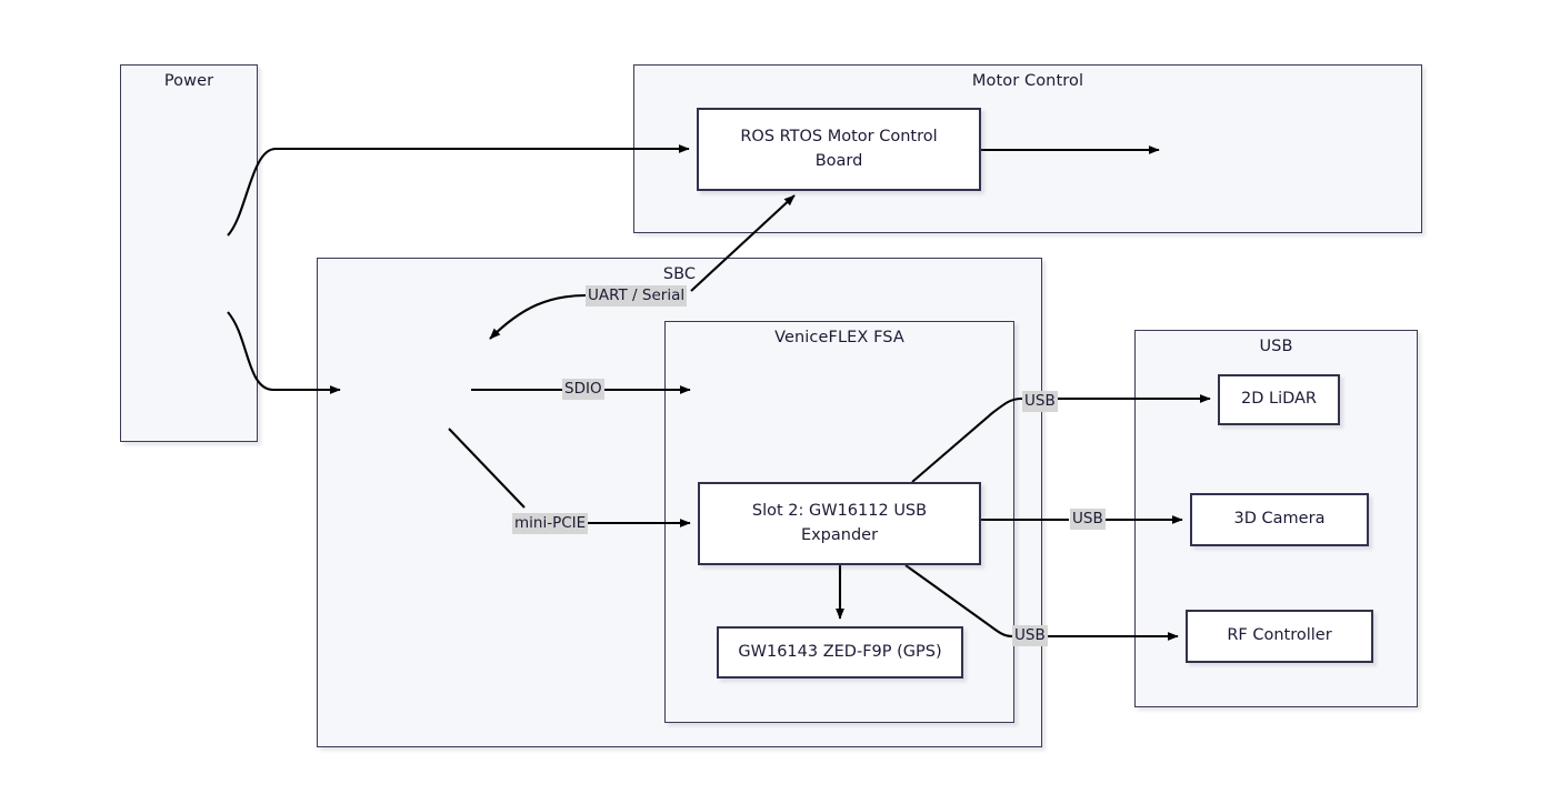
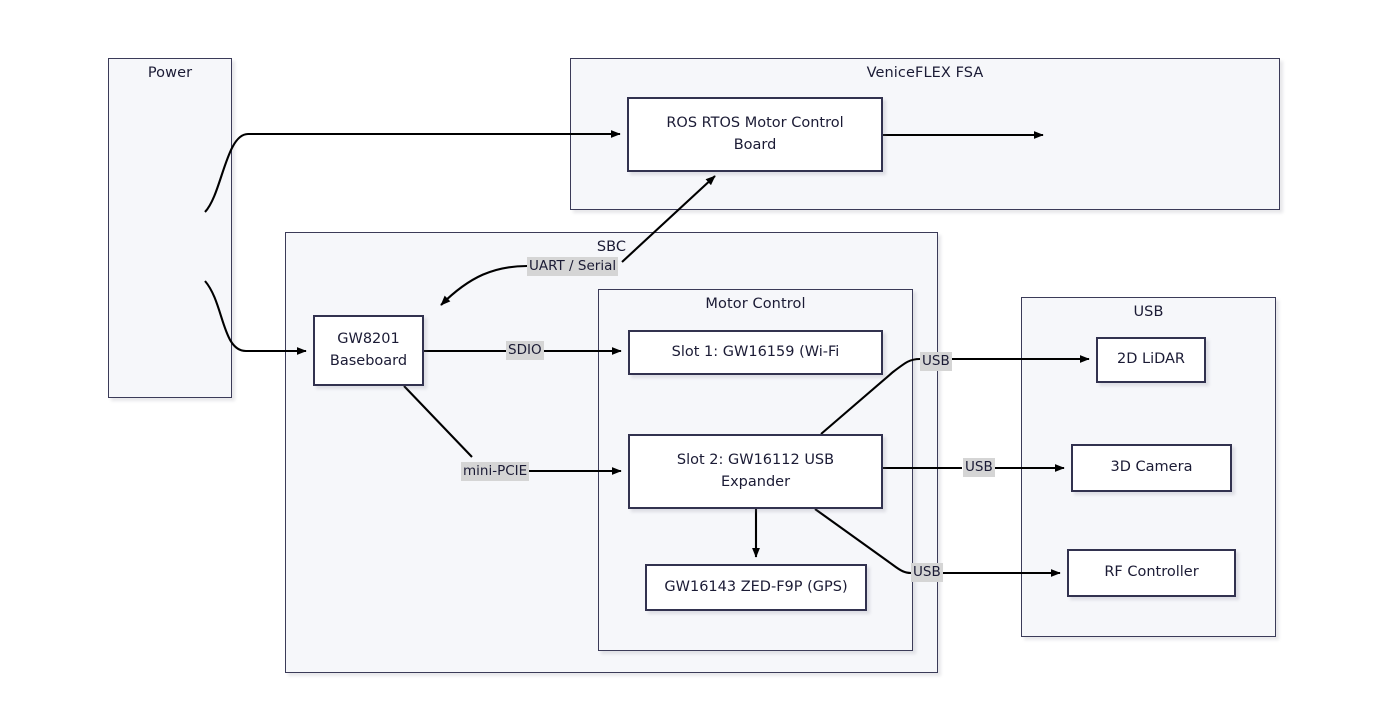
  Power
- Motor Control
+ VeniceFLEX FSA
  SBC
- VeniceFLEX FSA
+ Motor Control
  USB
  ROS RTOS Motor Control
  Board
+ GW8201
+ Baseboard
+ Slot 1: GW16159 (Wi-Fi
  Slot 2: GW16112 USB
  Expander
  GW16143 ZED-F9P (GPS)
  2D LiDAR
  3D Camera
  RF Controller
  UART / Serial
  SDIO
  mini-PCIE
  USB
  USB
  USB
